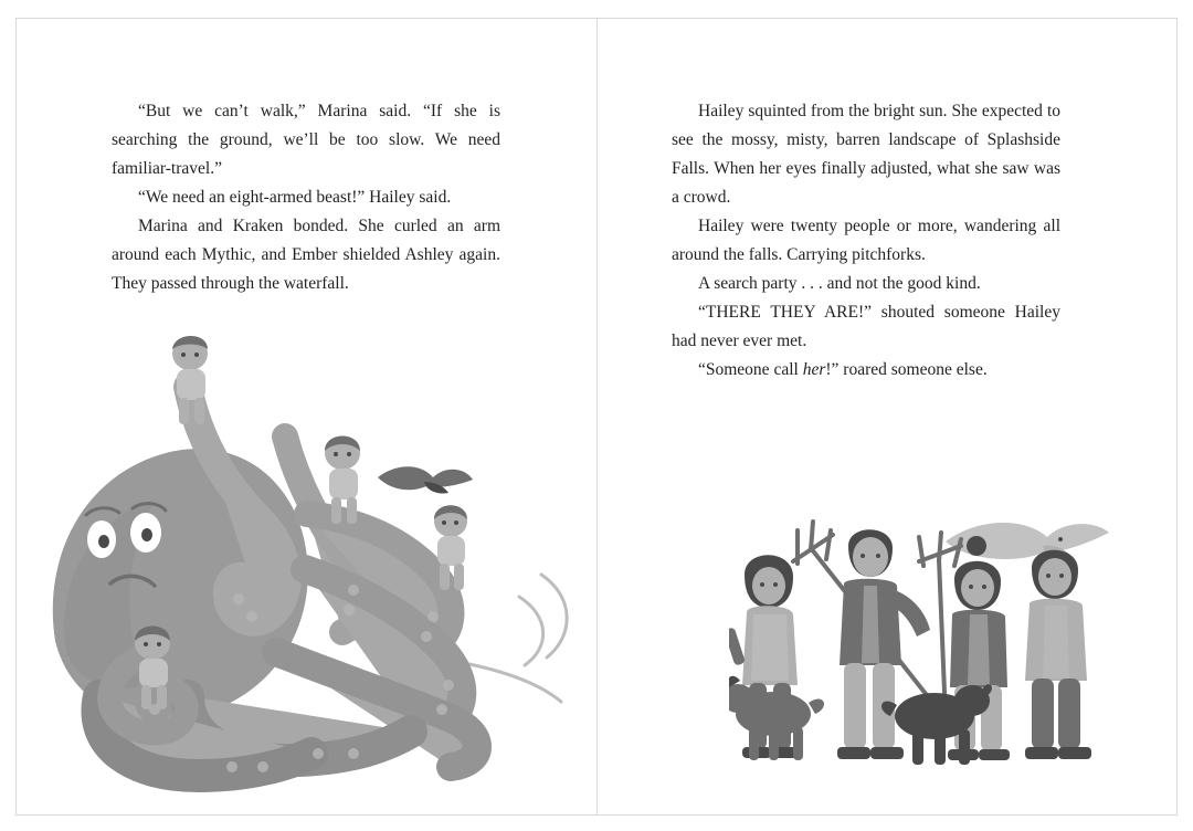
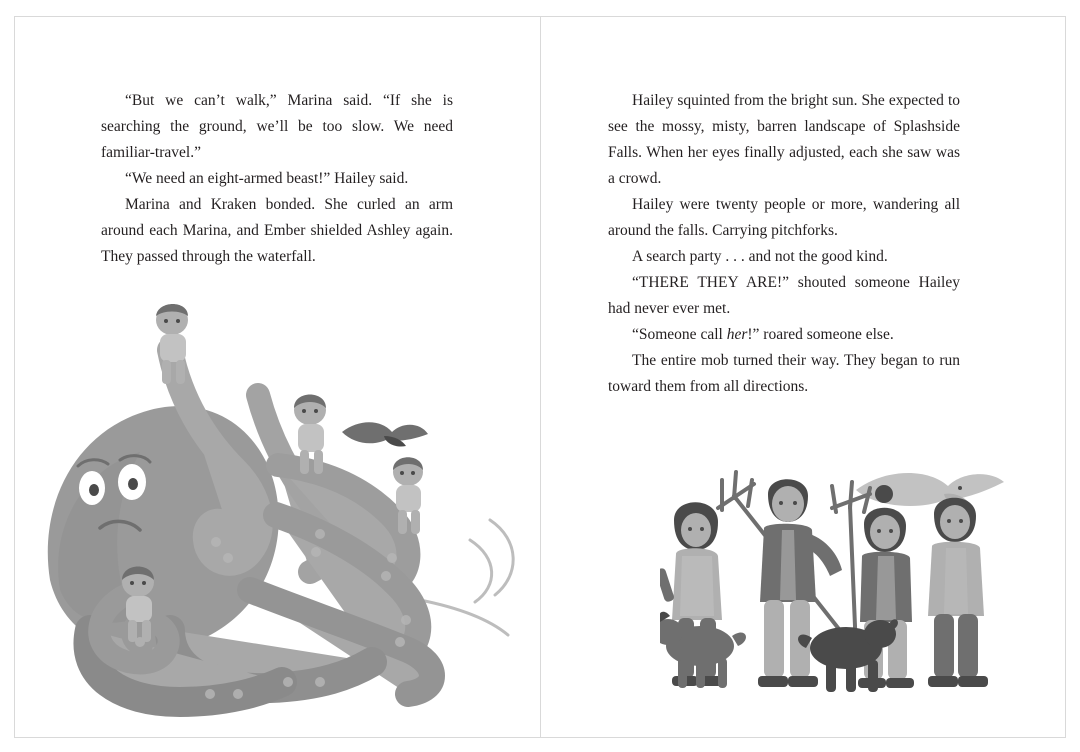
  “But we can’t walk,” Marina said. “If she is searching the ground, we’ll be too slow. We need familiar-travel.”
  “We need an eight-armed beast!” Hailey said.
- Marina and Kraken bonded. She curled an arm around each Mythic, and Ember shielded Ashley again. They passed through the waterfall.
+ Marina and Kraken bonded. She curled an arm around each Marina, and Ember shielded Ashley again. They passed through the waterfall.
- Hailey squinted from the bright sun. She expected to see the mossy, misty, barren landscape of Splashside Falls. When her eyes finally adjusted, what she saw was a crowd.
+ Hailey squinted from the bright sun. She expected to see the mossy, misty, barren landscape of Splashside Falls. When her eyes finally adjusted, each she saw was a crowd.
  Hailey were twenty people or more, wandering all around the falls. Carrying pitchforks.
  A search party . . . and not the good kind.
  “THERE THEY ARE!” shouted someone Hailey had never ever met.
  “Someone call her!” roared someone else.
+ The entire mob turned their way. They began to run toward them from all directions.
